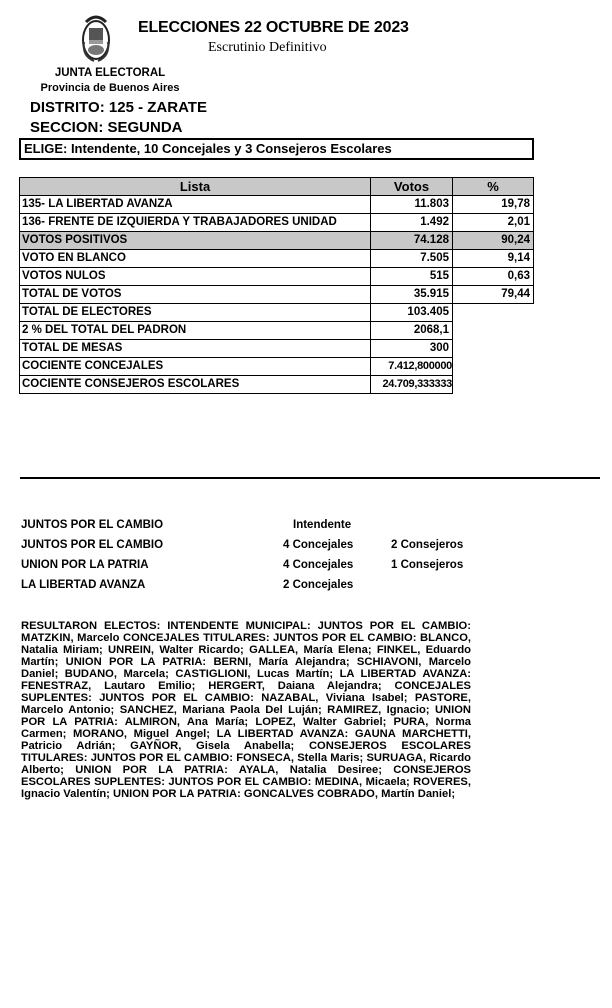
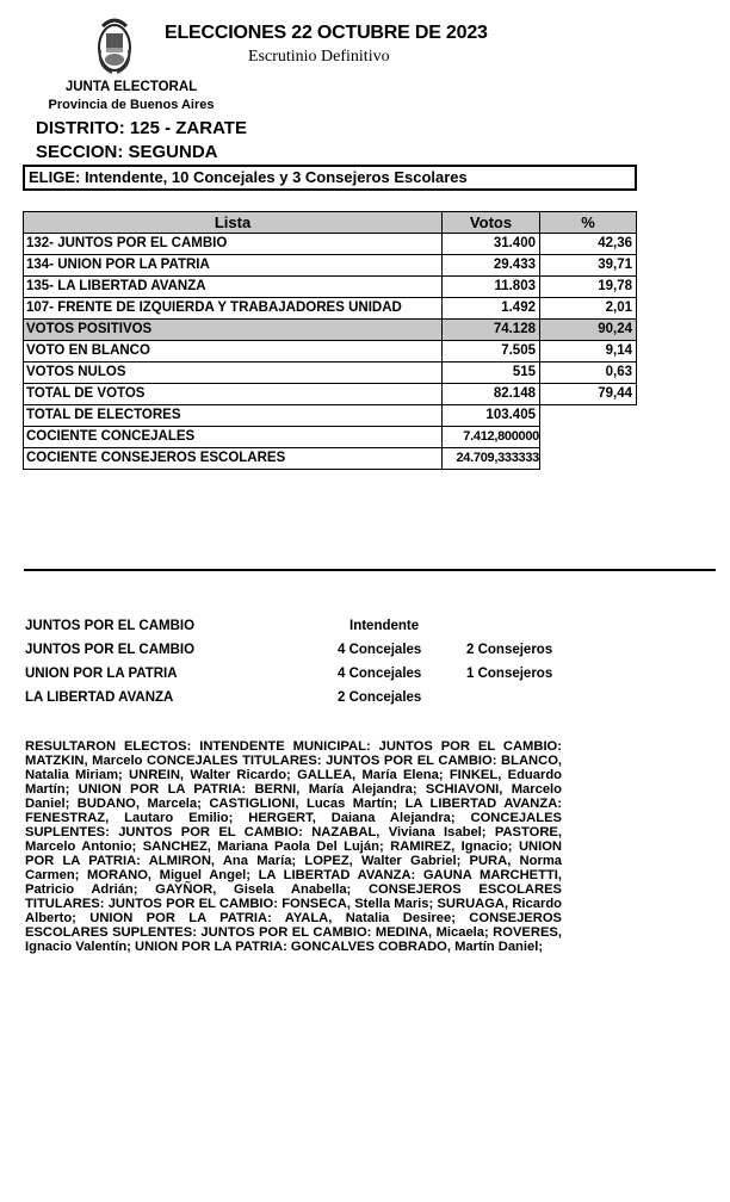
  ELECCIONES 22 OCTUBRE DE 2023
  Escrutinio Definitivo
  JUNTA ELECTORAL
  Provincia de Buenos Aires
  DISTRITO: 125 - ZARATE
  SECCION: SEGUNDA
  ELIGE: Intendente, 10 Concejales y 3 Consejeros Escolares
  Lista	Votos	%
+ 132- JUNTOS POR EL CAMBIO	31.400	42,36
+ 134- UNION POR LA PATRIA	29.433	39,71
  135- LA LIBERTAD AVANZA	11.803	19,78
- 136- FRENTE DE IZQUIERDA Y TRABAJADORES UNIDAD	1.492	2,01
+ 107- FRENTE DE IZQUIERDA Y TRABAJADORES UNIDAD	1.492	2,01
  VOTOS POSITIVOS	74.128	90,24
  VOTO EN BLANCO	7.505	9,14
  VOTOS NULOS	515	0,63
- TOTAL DE VOTOS	35.915	79,44
+ TOTAL DE VOTOS	82.148	79,44
  TOTAL DE ELECTORES	103.405
- 2 % DEL TOTAL DEL PADRON	2068,1
- TOTAL DE MESAS	300
  COCIENTE CONCEJALES	7.412,800000
  COCIENTE CONSEJEROS ESCOLARES	24.709,333333
  JUNTOS POR EL CAMBIO
  Intendente
  JUNTOS POR EL CAMBIO
  4 Concejales
  2 Consejeros
  UNION POR LA PATRIA
  4 Concejales
  1 Consejeros
  LA LIBERTAD AVANZA
  2 Concejales
  RESULTARON ELECTOS: INTENDENTE MUNICIPAL: JUNTOS POR EL CAMBIO: MATZKIN, Marcelo CONCEJALES TITULARES: JUNTOS POR EL CAMBIO: BLANCO, Natalia Miriam; UNREIN, Walter Ricardo; GALLEA, María Elena; FINKEL, Eduardo Martín; UNION POR LA PATRIA: BERNI, María Alejandra; SCHIAVONI, Marcelo Daniel; BUDANO, Marcela; CASTIGLIONI, Lucas Martín; LA LIBERTAD AVANZA: FENESTRAZ, Lautaro Emilio; HERGERT, Daiana Alejandra; CONCEJALES SUPLENTES: JUNTOS POR EL CAMBIO: NAZABAL, Viviana Isabel; PASTORE, Marcelo Antonio; SANCHEZ, Mariana Paola Del Luján; RAMIREZ, Ignacio; UNION POR LA PATRIA: ALMIRON, Ana María; LOPEZ, Walter Gabriel; PURA, Norma Carmen; MORANO, Miguel Angel; LA LIBERTAD AVANZA: GAUNA MARCHETTI, Patricio Adrián; GAYÑOR, Gisela Anabella; CONSEJEROS ESCOLARES TITULARES: JUNTOS POR EL CAMBIO: FONSECA, Stella Maris; SURUAGA, Ricardo Alberto; UNION POR LA PATRIA: AYALA, Natalia Desiree; CONSEJEROS ESCOLARES SUPLENTES: JUNTOS POR EL CAMBIO: MEDINA, Micaela; ROVERES, Ignacio Valentín; UNION POR LA PATRIA: GONCALVES COBRADO, Martín Daniel;
